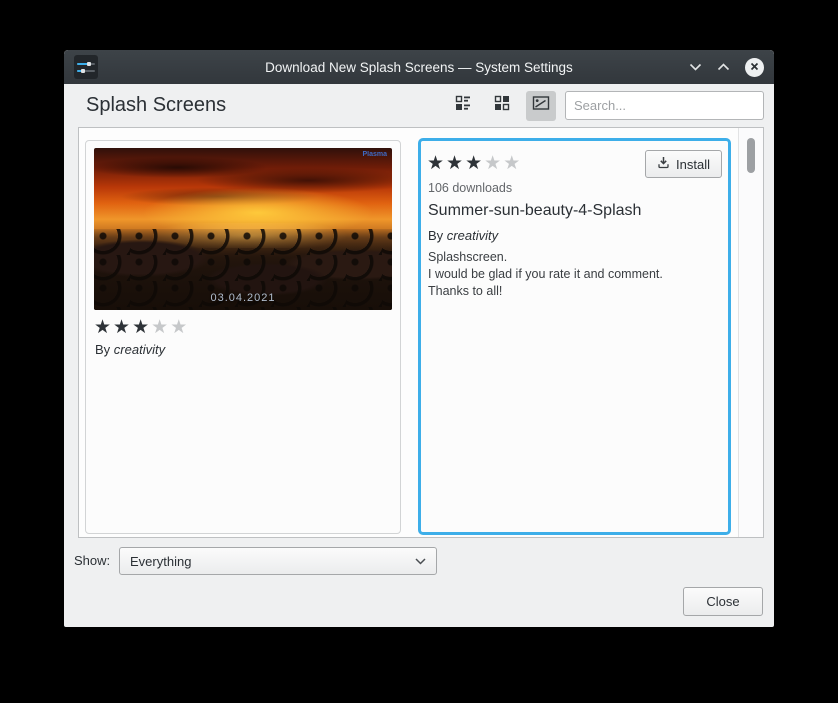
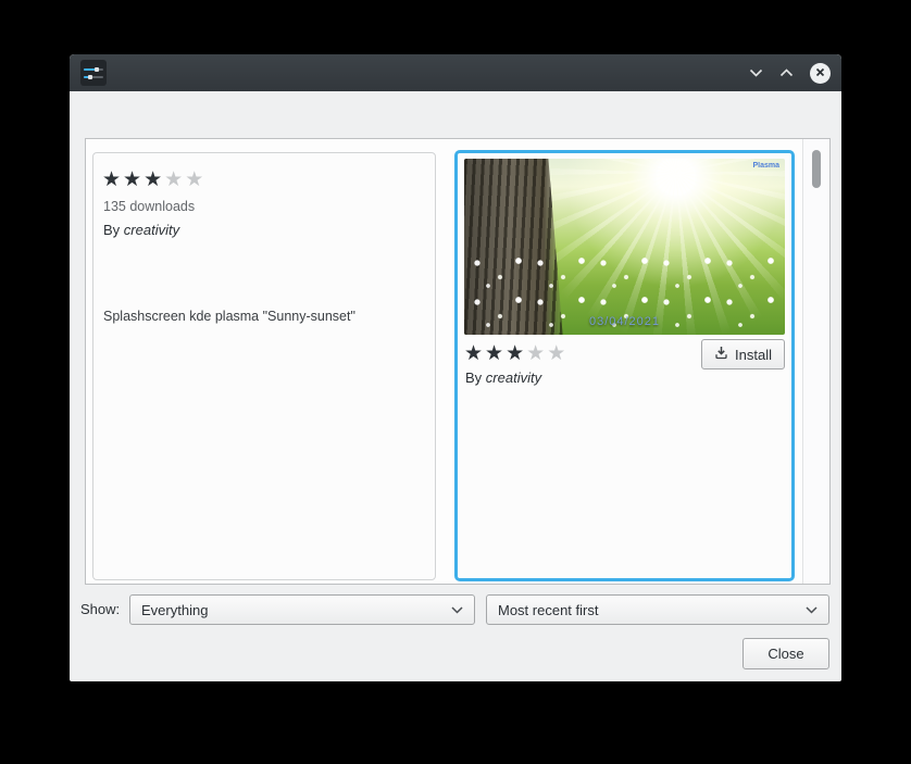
- Download New Splash Screens — System Settings
- Splash Screens
- Search...
- 03.04.2021
  ★★★★★
+ 135 downloads
  By creativity
+ Splashscreen kde plasma "Sunny-sunset"
+ 03/04/2021
  ★★★★★
  Install
- 106 downloads
- Summer-sun-beauty-4-Splash
  By creativity
- Splashscreen.
- I would be glad if you rate it and comment.
- Thanks to all!
  Show:
  Everything
+ Most recent first
  Close
